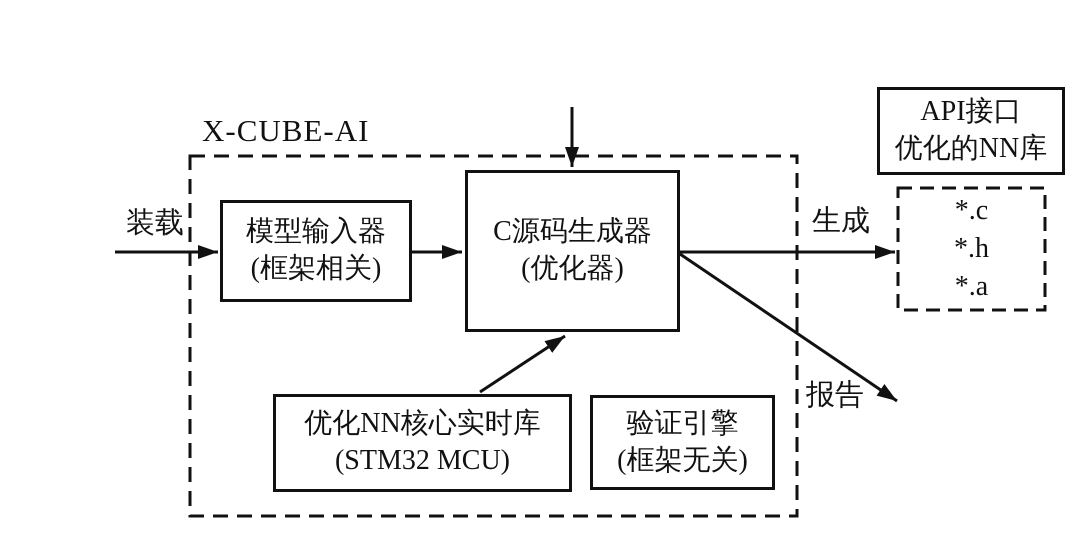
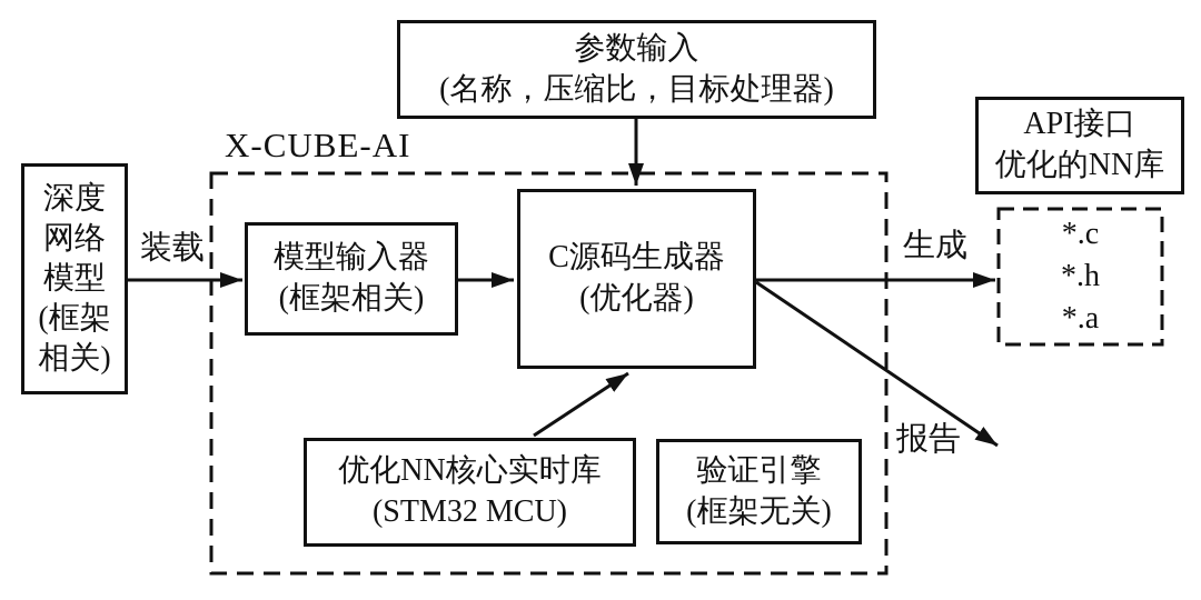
  X-CUBE-AI
+ 参数输入
+ (名称，压缩比，目标处理器)
+ 深度
+ 网络
+ 模型
+ (框架
+ 相关)
  模型输入器
  (框架相关)
  C源码生成器
  (优化器)
  优化NN核心实时库
  (STM32 MCU)
  验证引擎
  (框架无关)
  API接口
  优化的NN库
  *.c
  *.h
  *.a
  装载
  生成
  报告
